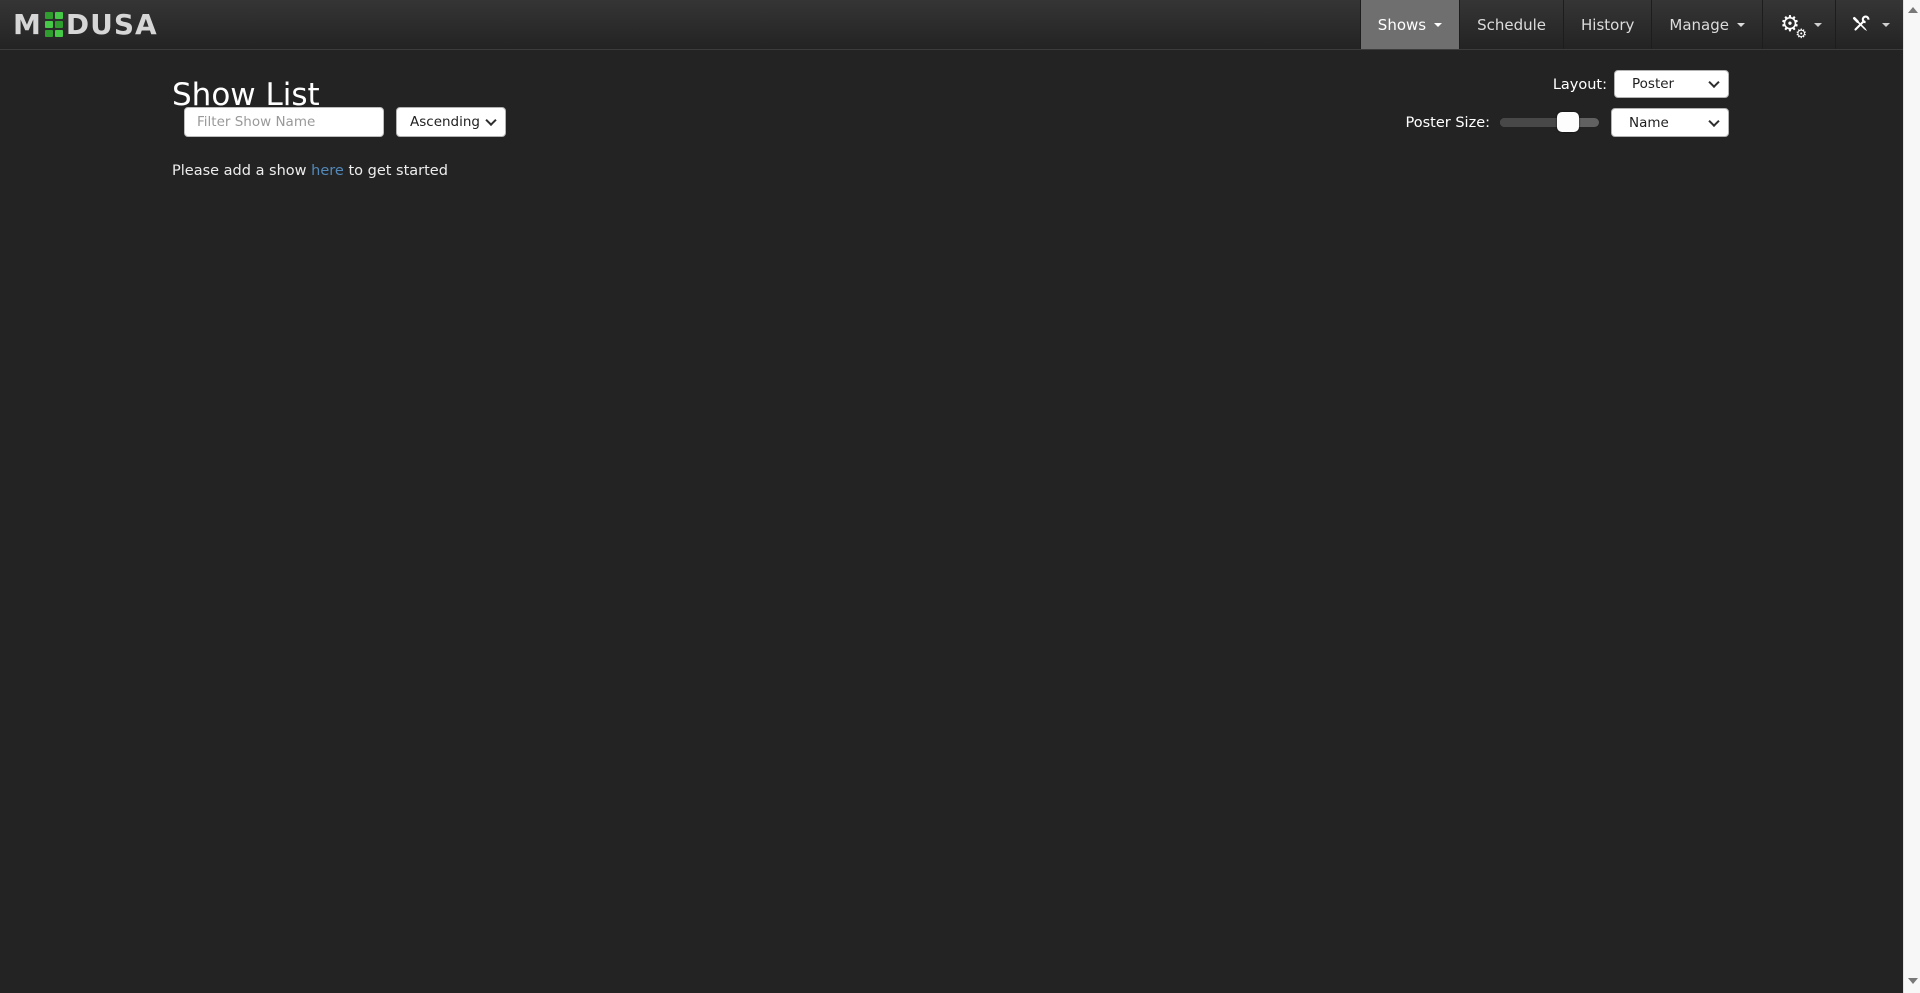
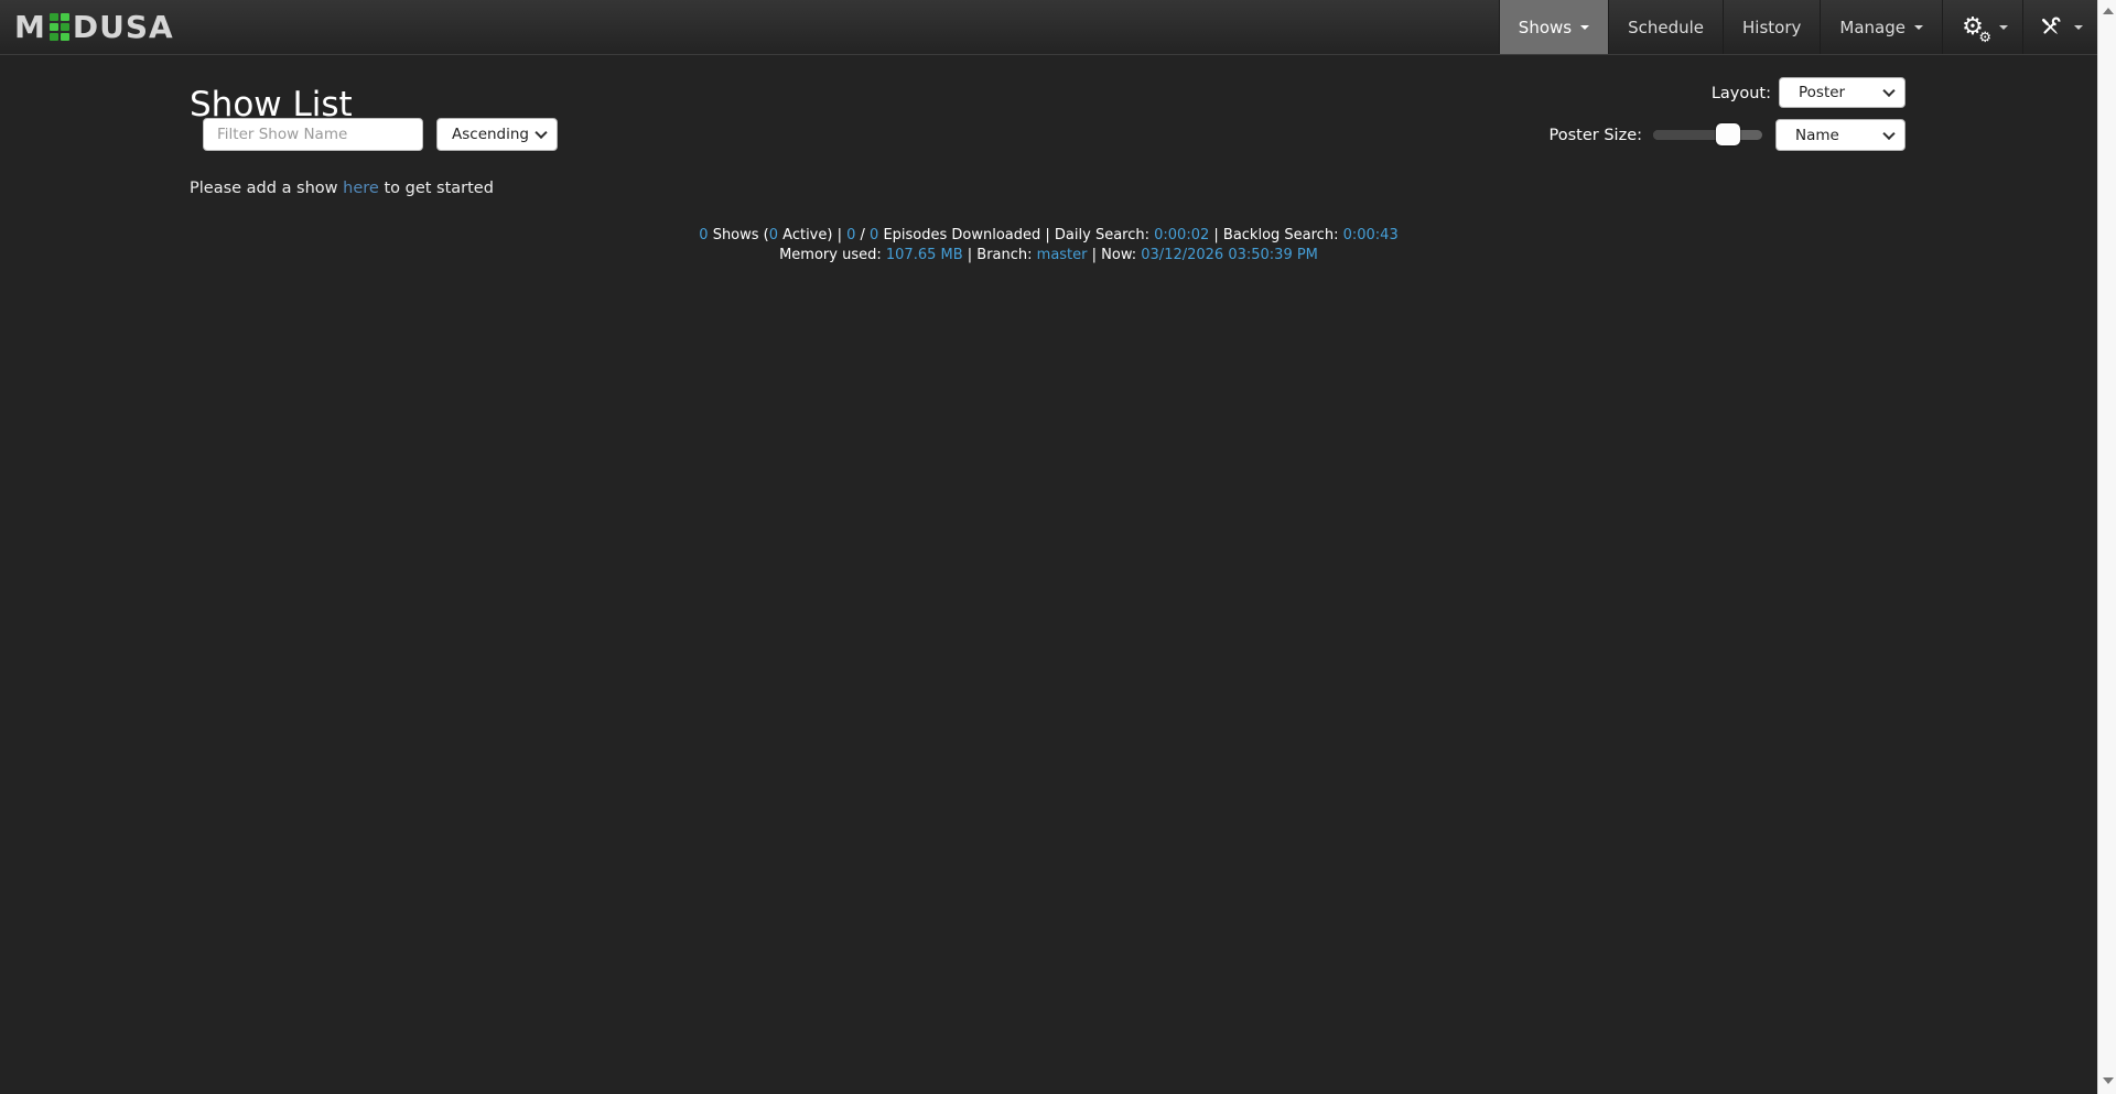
  M
  DUSA
  Shows
  Schedule
  History
  Manage
  ⚙
  ⚙
  Show List
  Filter Show Name
  Ascending
  Layout:
  Poster
  Poster Size:
  Name
  Please add a show here to get started
+ 0 Shows (0 Active) | 0 / 0 Episodes Downloaded | Daily Search: 0:00:02 | Backlog Search: 0:00:43
+ Memory used: 107.65 MB | Branch: master | Now: 03/12/2026 03:50:39 PM
